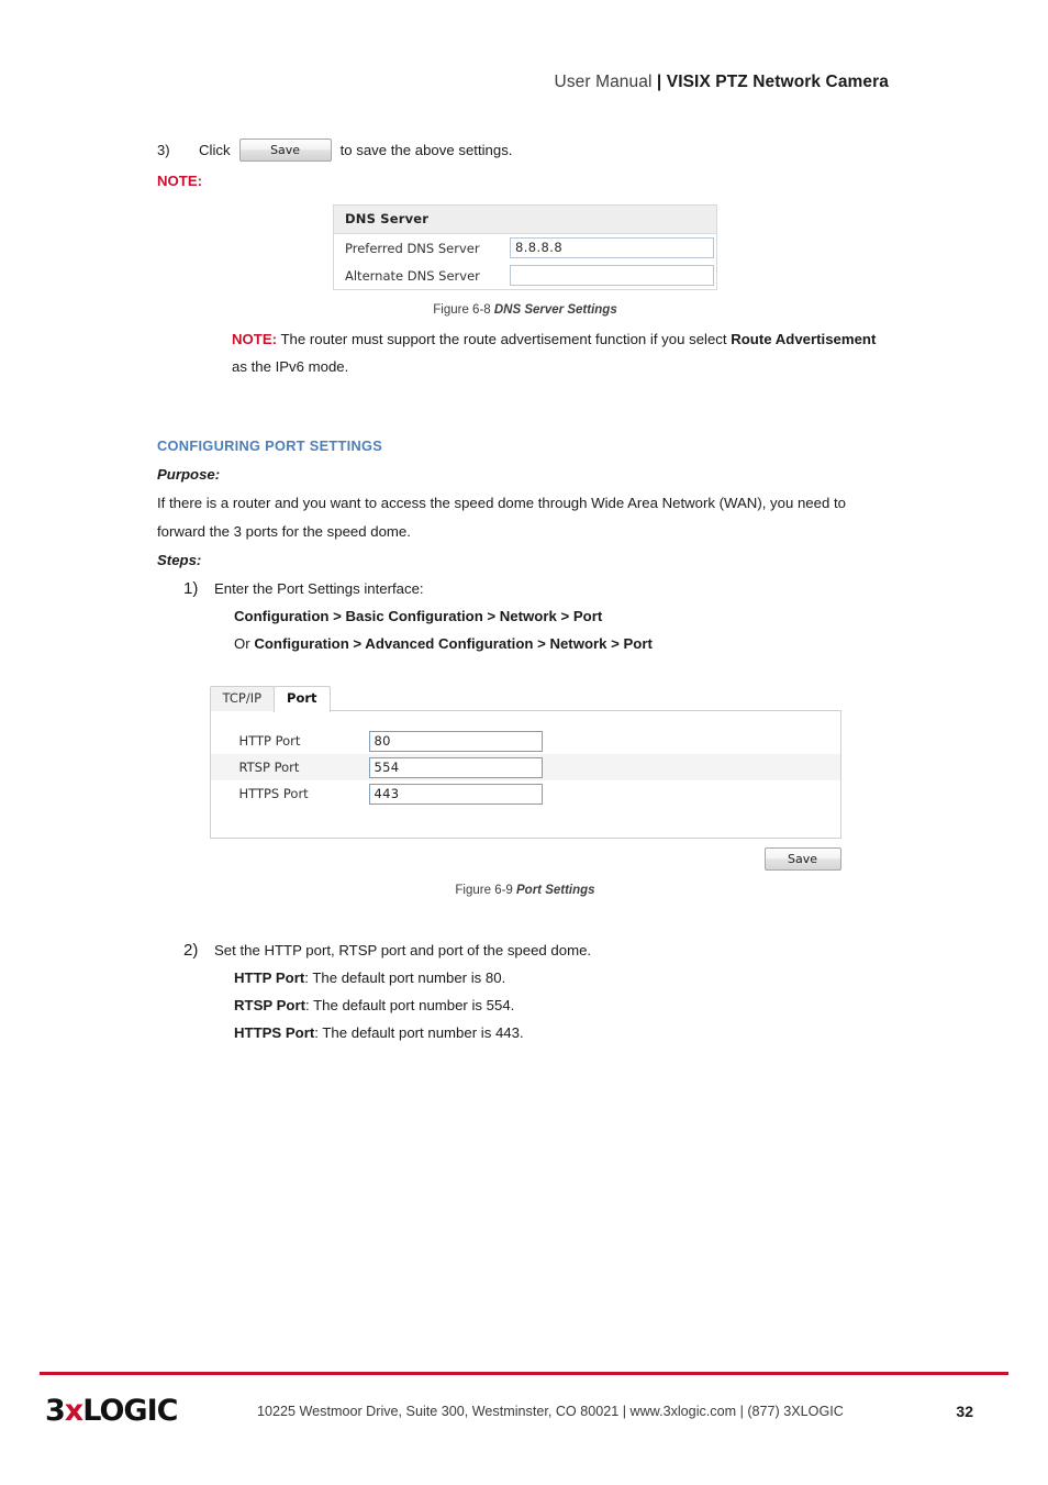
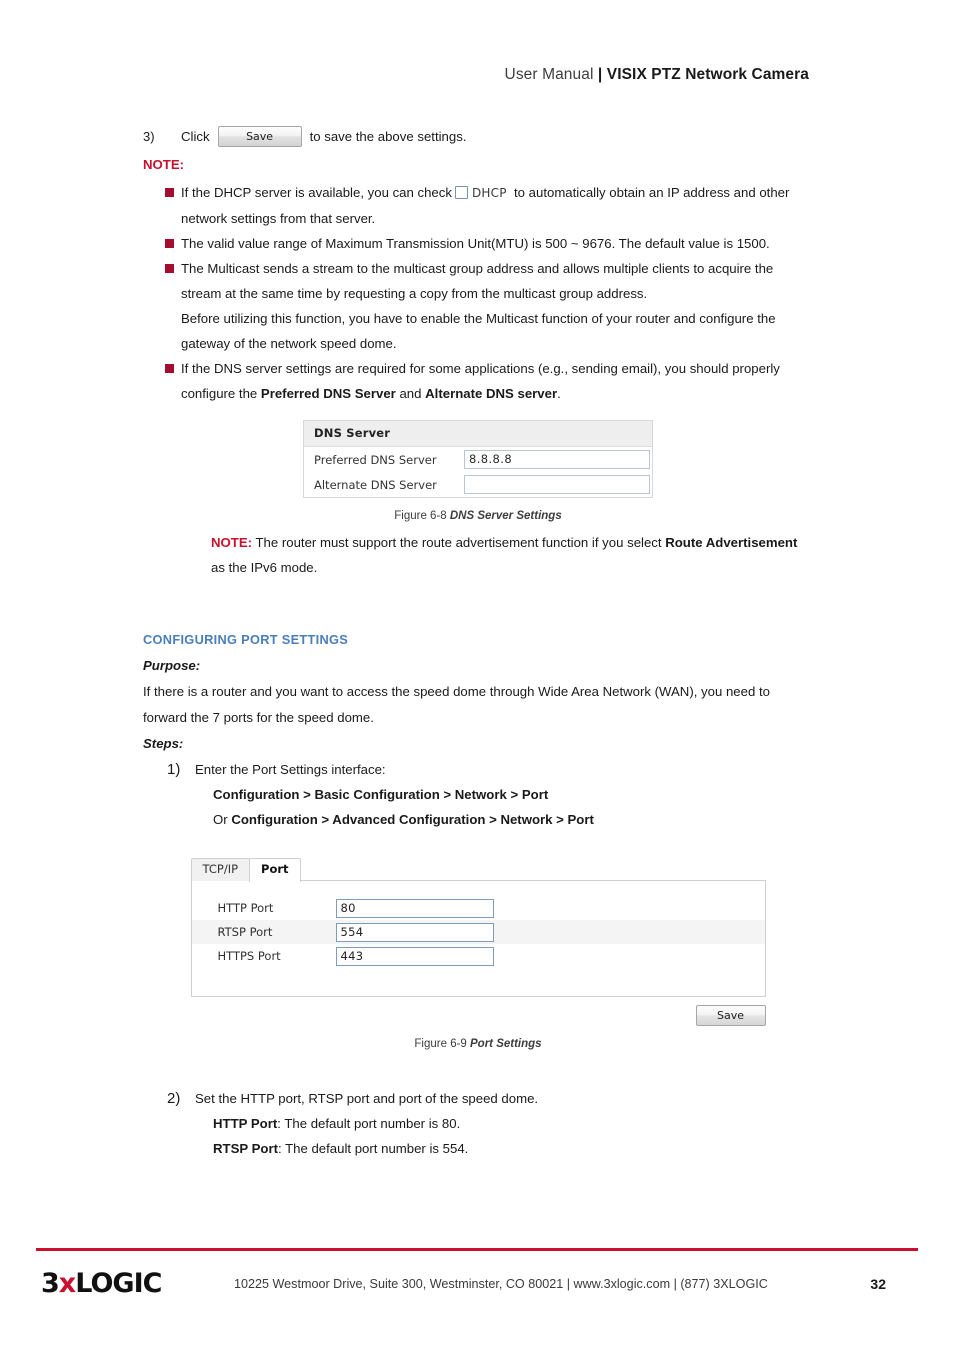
  User Manual | VISIX PTZ Network Camera
  3)
  Click
  Save
  to save the above settings.
  NOTE:
+ If the DHCP server is available, you can check DHCP to automatically obtain an IP address and other network settings from that server.
+ The valid value range of Maximum Transmission Unit(MTU) is 500 ~ 9676. The default value is 1500.
+ The Multicast sends a stream to the multicast group address and allows multiple clients to acquire the stream at the same time by requesting a copy from the multicast group address.
+ Before utilizing this function, you have to enable the Multicast function of your router and configure the gateway of the network speed dome.
+ If the DNS server settings are required for some applications (e.g., sending email), you should properly configure the Preferred DNS Server and Alternate DNS server.
  DNS Server
  Preferred DNS Server
  8.8.8.8
  Alternate DNS Server
  Figure 6-8 DNS Server Settings
  NOTE: The router must support the route advertisement function if you select Route Advertisement as the IPv6 mode.
  CONFIGURING PORT SETTINGS
  Purpose:
- If there is a router and you want to access the speed dome through Wide Area Network (WAN), you need to forward the 3 ports for the speed dome.
+ If there is a router and you want to access the speed dome through Wide Area Network (WAN), you need to forward the 7 ports for the speed dome.
  Steps:
  1)
  Enter the Port Settings interface:
  Configuration > Basic Configuration > Network > Port
  Or Configuration > Advanced Configuration > Network > Port
  TCP/IP
  Port
  HTTP Port
  80
  RTSP Port
  554
  HTTPS Port
  443
  Save
  Figure 6-9 Port Settings
  2)
  Set the HTTP port, RTSP port and port of the speed dome.
  HTTP Port: The default port number is 80.
  RTSP Port: The default port number is 554.
- HTTPS Port: The default port number is 443.
  3xLOGIC
  10225 Westmoor Drive, Suite 300, Westminster, CO 80021 | www.3xlogic.com | (877) 3XLOGIC
  32
